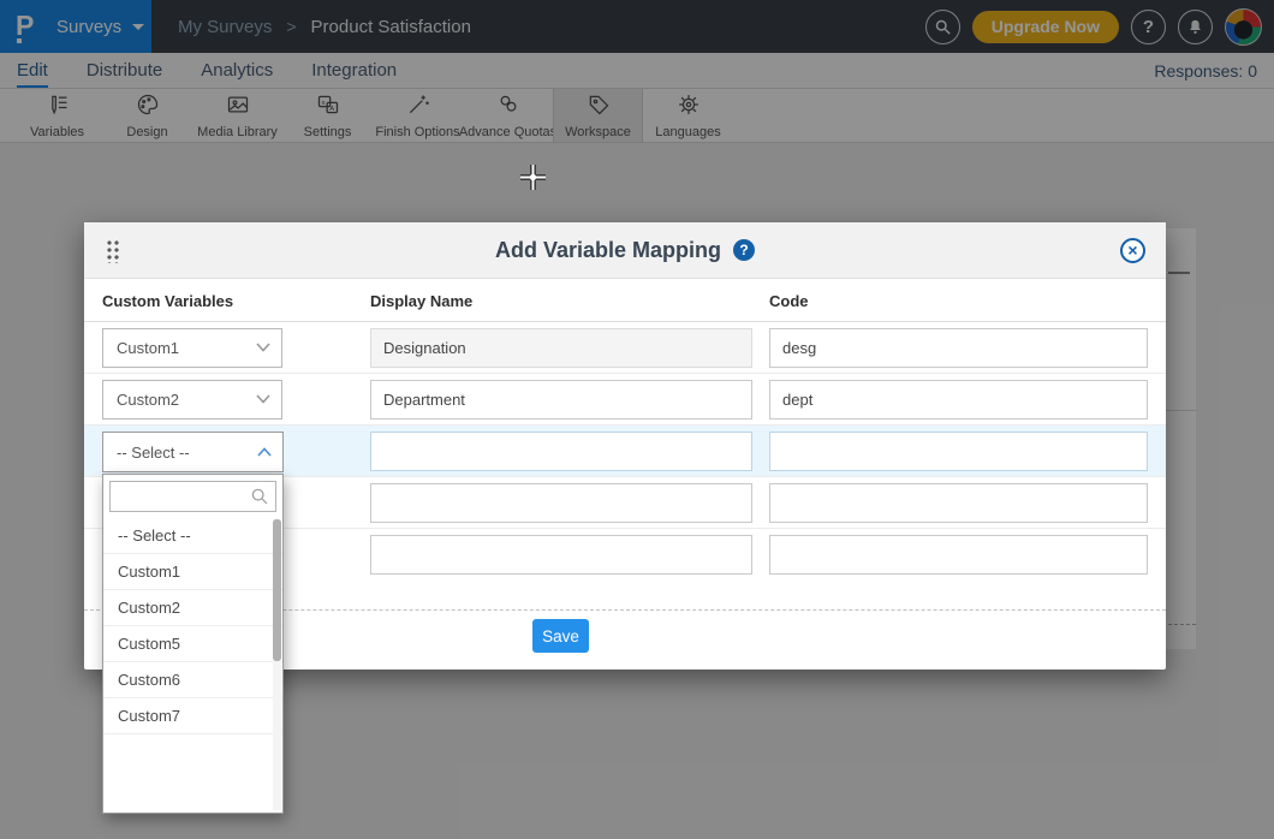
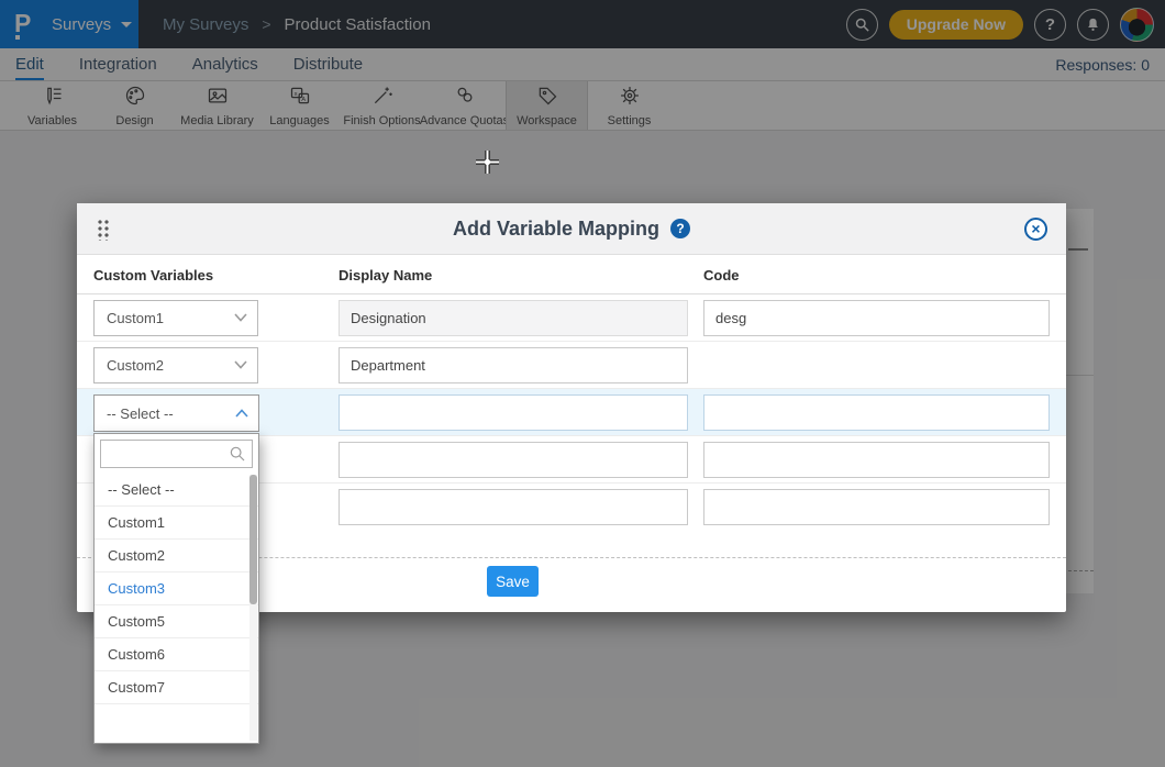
  P
  Surveys
  My Surveys
  >
  Product Satisfaction
  Upgrade Now
  ?
  Edit
- Distribute
+ Integration
  Analytics
- Integration
+ Distribute
  Responses: 0
  Variables
  Design
  Media Library
- Settings
+ Languages
  Finish Options
  Advance Quota
  Workspace
- Languages
+ Settings
  Add Variable Mapping
  ?
  ×
  Custom Variables
  Display Name
  Code
  Custom1
  Designation
  desg
  Custom2
  Department
- dept
  Save
  -- Select --
  -- Select --
  Custom1
  Custom2
+ Custom3
  Custom5
  Custom6
  Custom7
